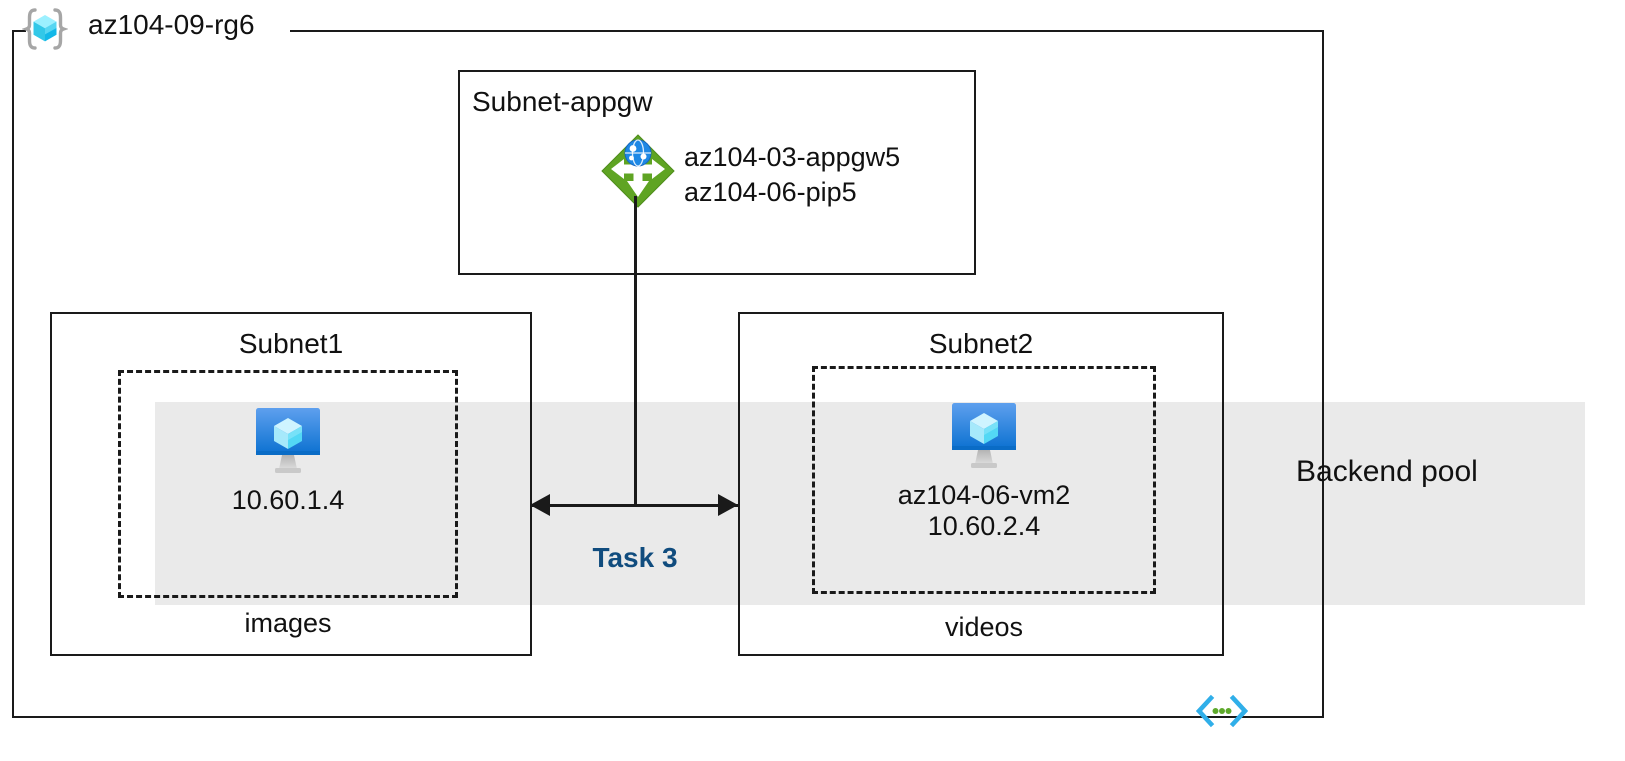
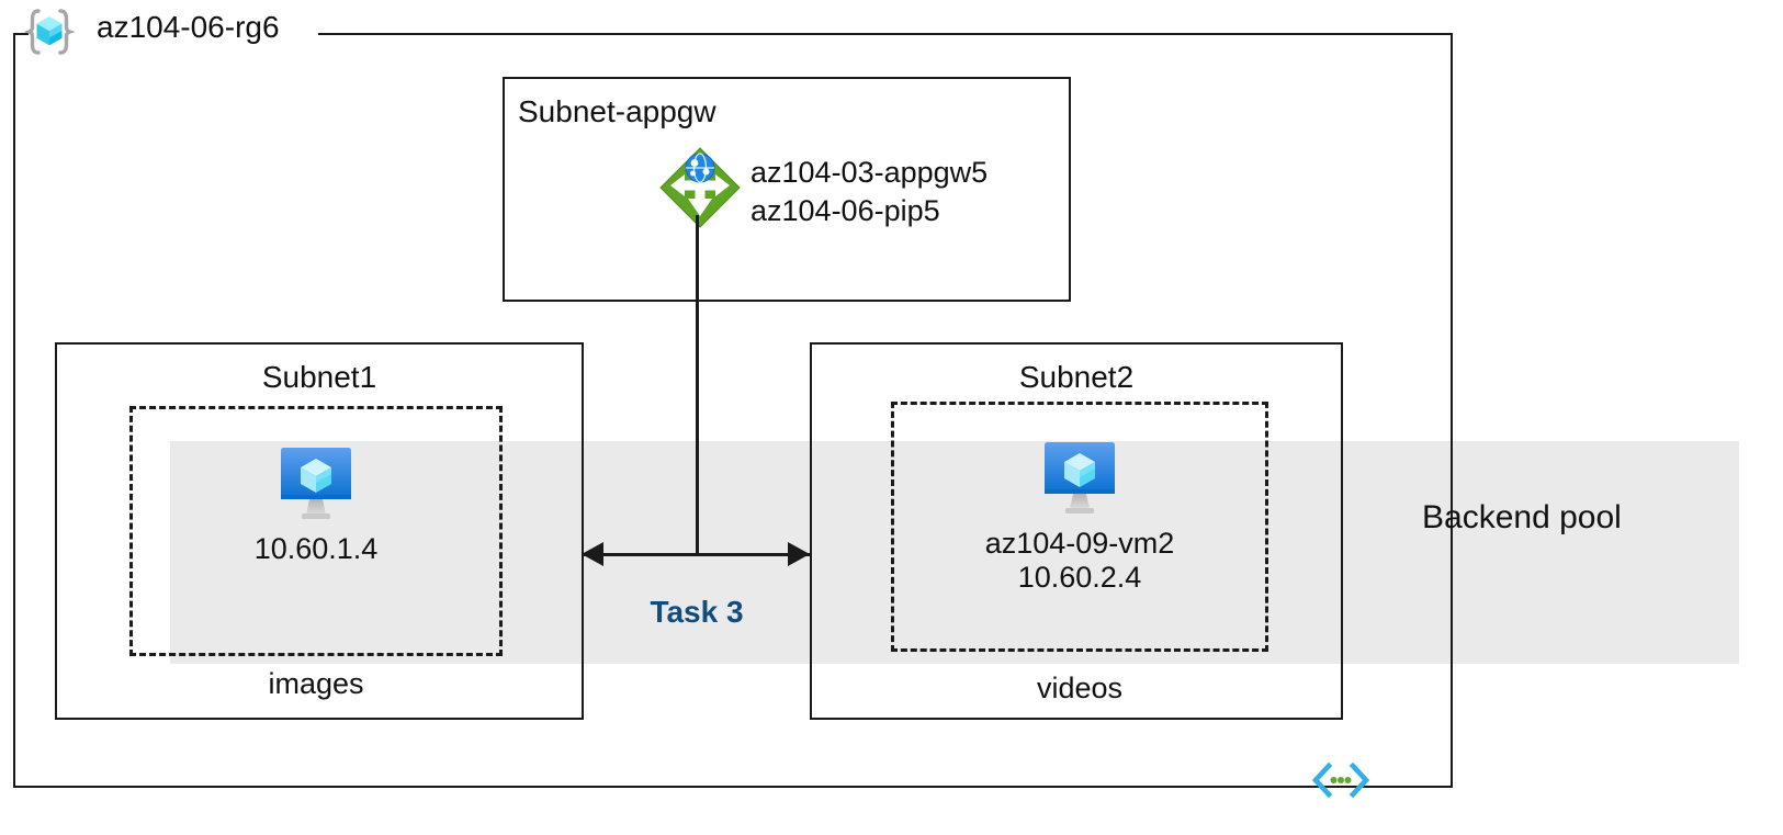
- az104-09-rg6
+ az104-06-rg6
  Subnet-appgw
  az104-03-appgw5
  az104-06-pip5
  Subnet1
  10.60.1.4
  images
  Subnet2
- az104-06-vm2
+ az104-09-vm2
  10.60.2.4
  videos
  Task 3
  Backend pool
